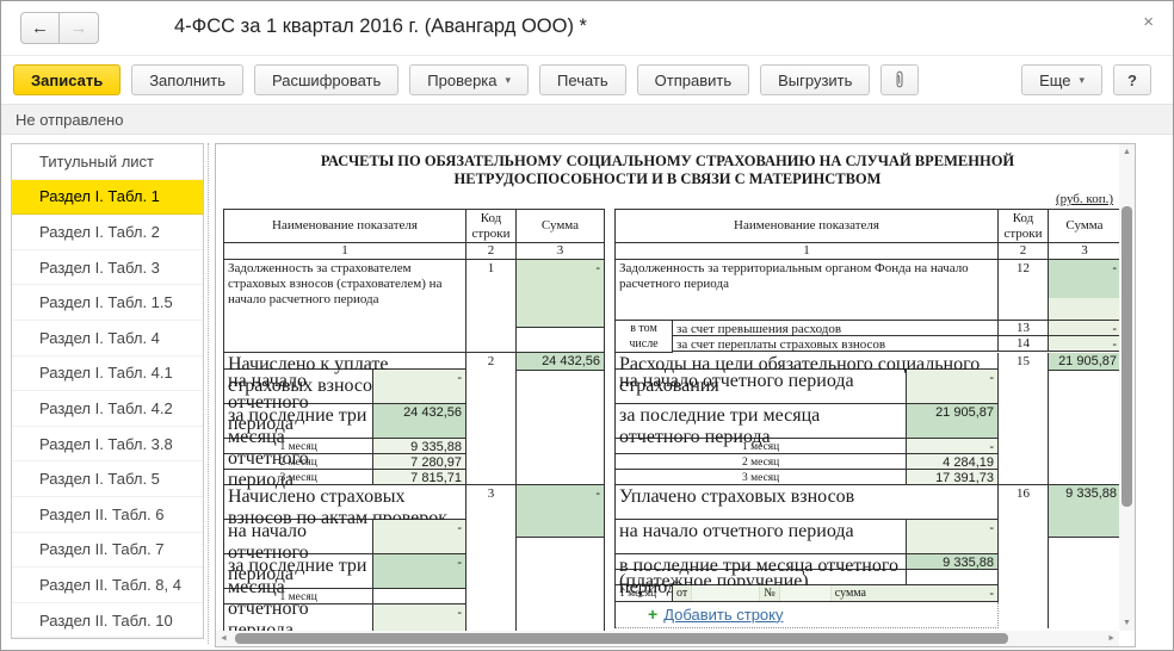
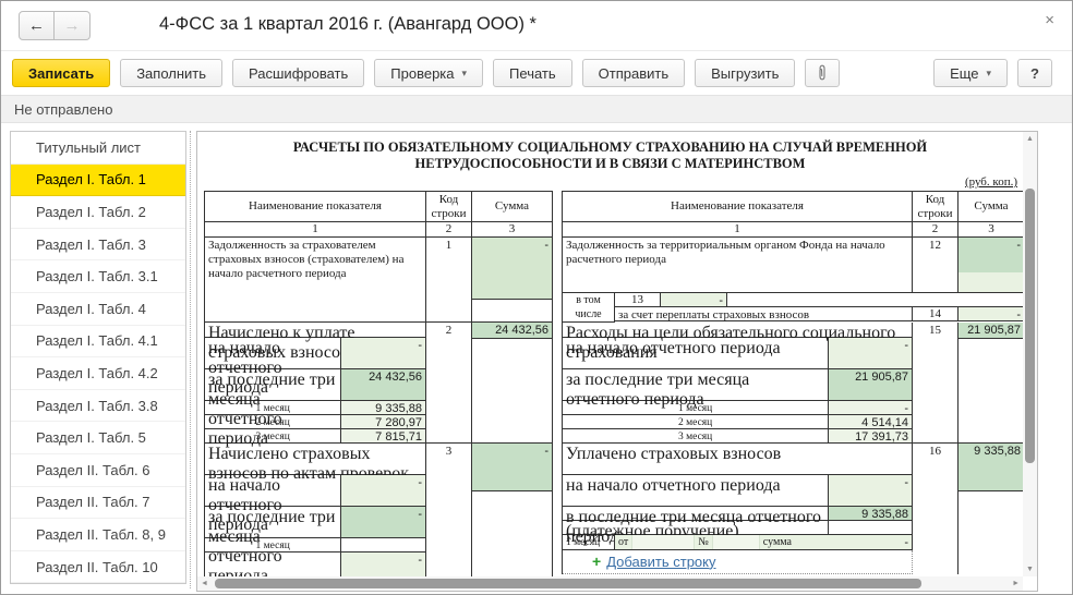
  ←
  →
  4-ФСС за 1 квартал 2016 г. (Авангард ООО) *
  ×
  Записать
  Заполнить
  Расшифровать
  Проверка
  ▾
  Печать
  Отправить
  Выгрузить
  Еще
  ▾
  ?
  Не отправлено
  Титульный лист
  Раздел I. Табл. 1
  Раздел I. Табл. 2
  Раздел I. Табл. 3
- Раздел I. Табл. 1.5
+ Раздел I. Табл. 3.1
  Раздел I. Табл. 4
  Раздел I. Табл. 4.1
  Раздел I. Табл. 4.2
  Раздел I. Табл. 3.8
  Раздел I. Табл. 5
  Раздел II. Табл. 6
  Раздел II. Табл. 7
- Раздел II. Табл. 8, 4
+ Раздел II. Табл. 8, 9
  Раздел II. Табл. 10
  РАСЧЕТЫ ПО ОБЯЗАТЕЛЬНОМУ СОЦИАЛЬНОМУ СТРАХОВАНИЮ НА СЛУЧАЙ ВРЕМЕННОЙ НЕТРУДОСПОСОБНОСТИ И В СВЯЗИ С МАТЕРИНСТВОМ
  (руб. коп.)
  Наименование показателя
  Код строки
  Сумма
  1
  2
  3
  Задолженность за страхователем страховых взносов (страхователем) на начало расчетного периода
  1
  -
  Начислено к уплате страховых взносо
  на начало отчетного периода
  -
  за последние три месяца отчетного периода
  24 432,56
  1 месяц
  9 335,88
  2 месяц
  7 280,97
  3 месяц
  7 815,71
  2
  24 432,56
  Начислено страховых взносов по актам проверок
  на начало отчетного периода
  -
  за последние три месяца отчетного
  -
  1 месяц
  -
  3
  -
  Наименование показателя
  Код строки
  Сумма
  1
  2
  3
  Задолженность за территориальным органом Фонда на начало расчетного периода
  12
  -
  в том числе
- за счет превышения расходов
  13
  -
  за счет переплаты страховых взносов
  14
  -
  Расходы на цели обязательного социального страхования
  на начало отчетного периода
  -
  за последние три месяца отчетного периода
  21 905,87
  1 месяц
  -
  2 месяц
- 4 284,19
+ 4 514,14
  3 месяц
  17 391,73
  15
  21 905,87
  Уплачено страховых взносов
  на начало отчетного периода
  -
  в последние три месяца отчетного период
  9 335,88
  (платежное поручение)
  1 месяц
  от
  №
  сумма
  -
  +
  Добавить строку
  16
  9 335,88
